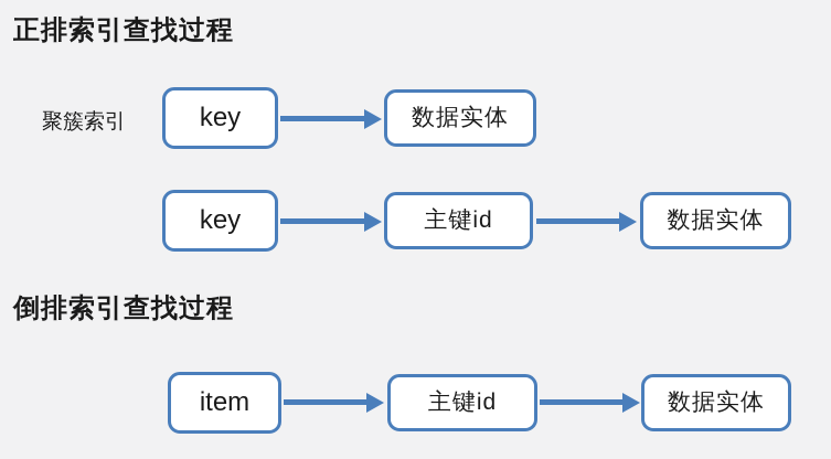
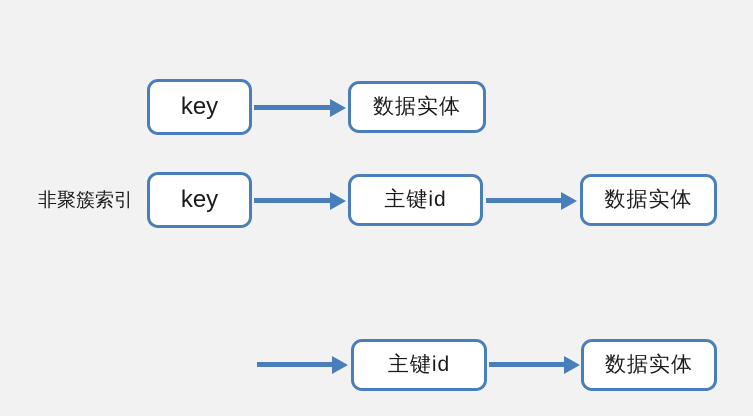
- 正排索引查找过程
- 聚簇索引
  key
  数据实体
+ 非聚簇索引
  key
  主键id
  数据实体
- 倒排索引查找过程
- item
  主键id
  数据实体
